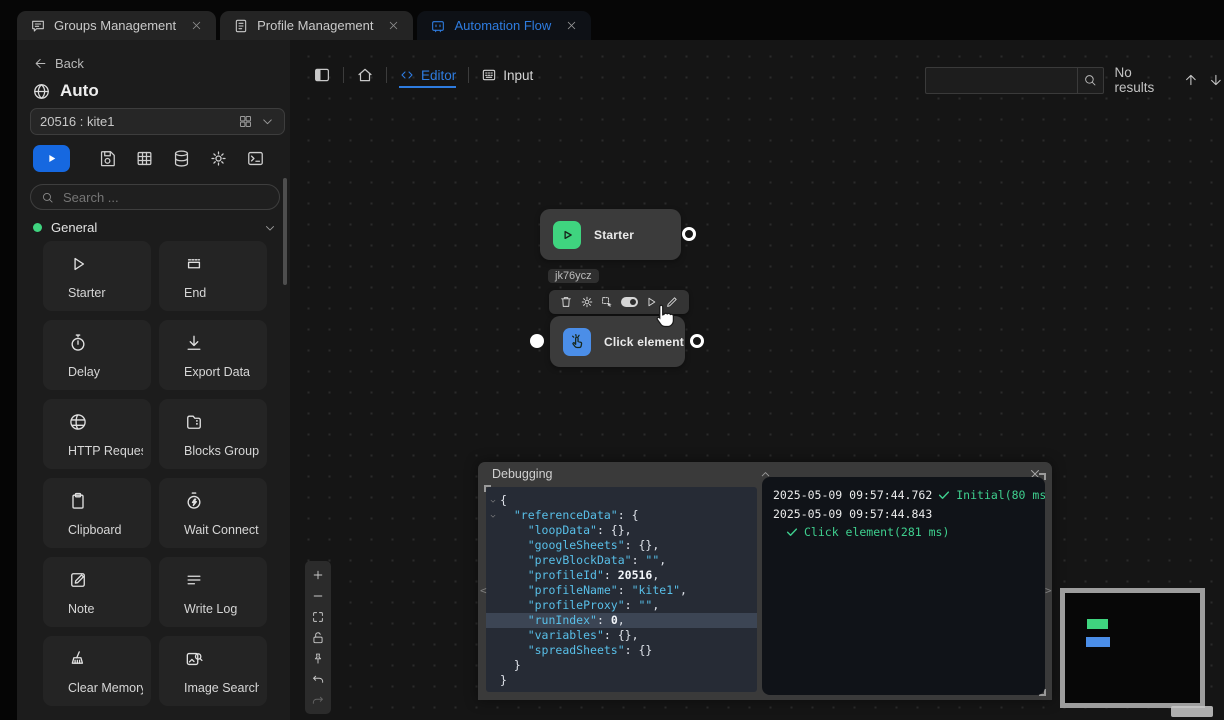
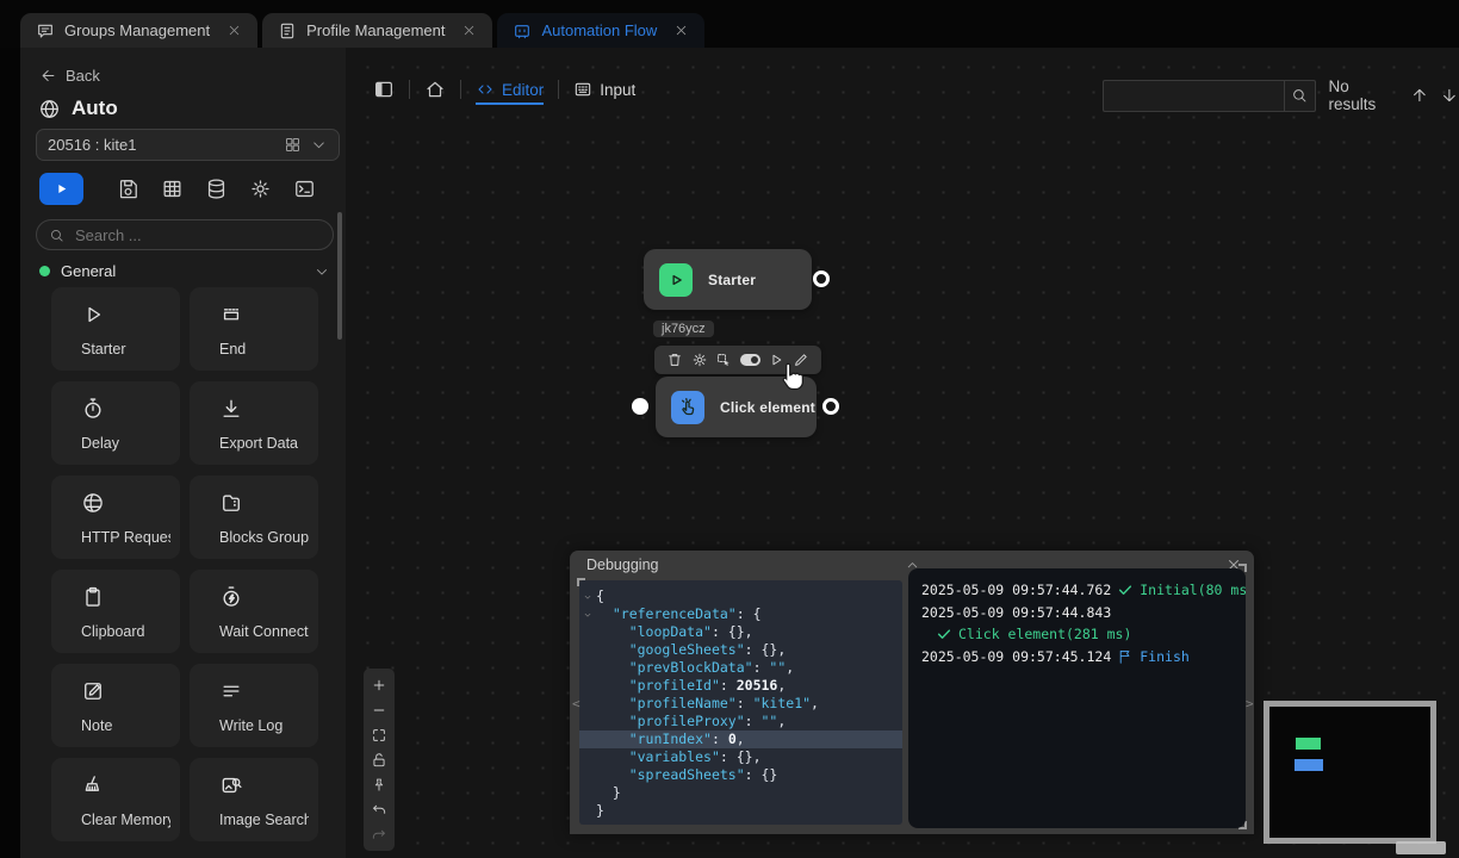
  Groups Management
  Profile Management
  Automation Flow
  Back
  Auto
  20516 : kite1
  Search ...
  General
  Starter
  End
  Delay
  Export Data
  HTTP Reque
  Blocks Group
  Clipboard
  Wait Connect
  Note
  Write Log
  Clear Memor
  Image Search
  Editor
  Input
  No results
  Starter
  jk76ycz
  Click element
  Debugging
  {
  "referenceData"
  : {
  "loopData"
  : {},
  "googleSheets"
  : {},
  "prevBlockData"
  :
  ""
  ,
  "profileId"
  :
  20516
  ,
  "profileName"
  :
  "kite1"
  ,
  "profileProxy"
  :
  ""
  ,
  "runIndex"
  :
  0
  ,
  "variables"
  : {},
  "spreadSheets"
  : {}
  }
  }
  2025-05-09 09:57:44.762
  Initial(80 ms
  2025-05-09 09:57:44.843
  Click element(281 ms)
+ 2025-05-09 09:57:45.124
+ Finish
  <
  >
